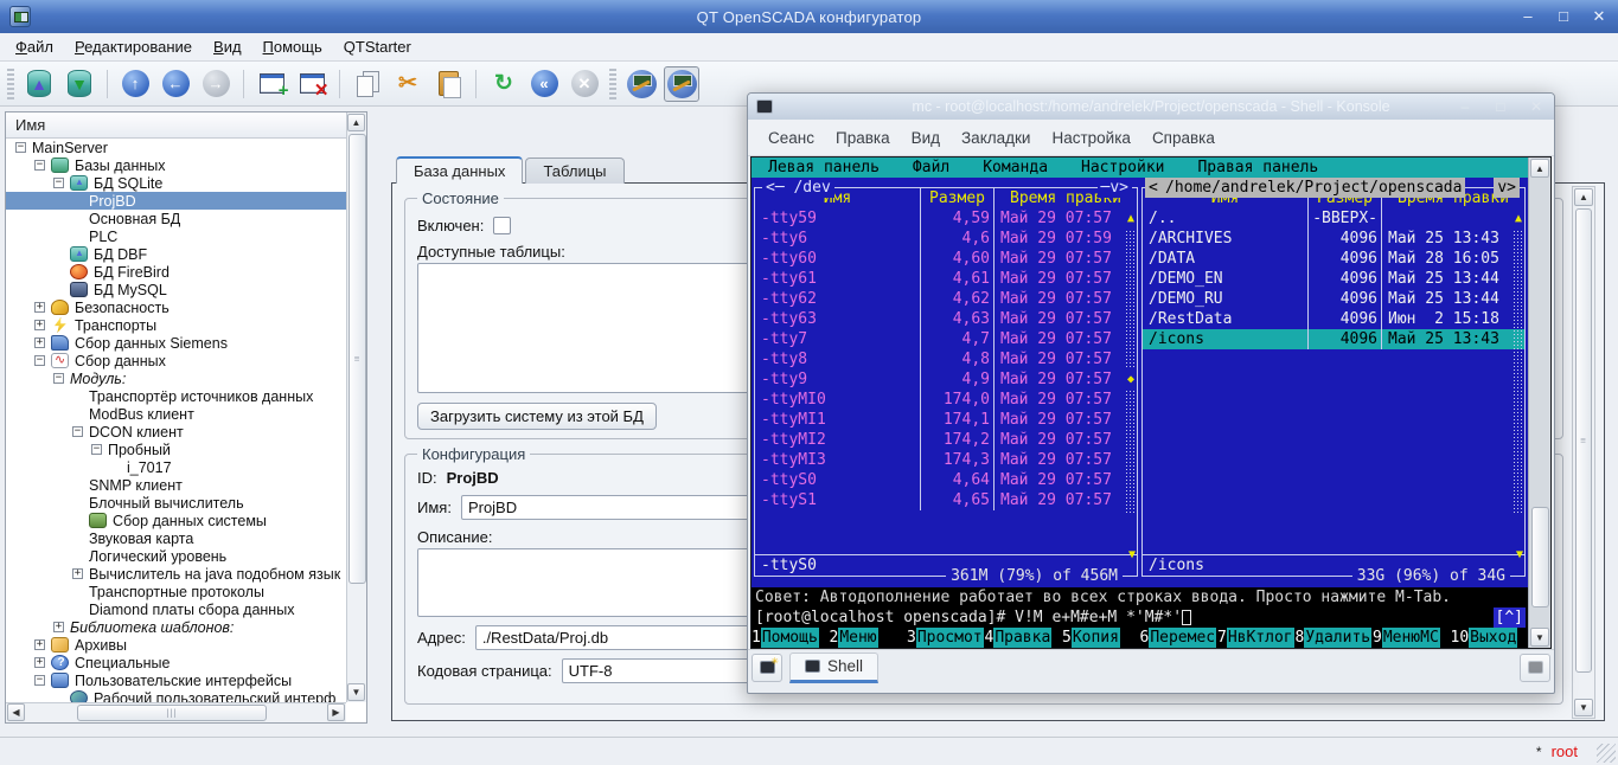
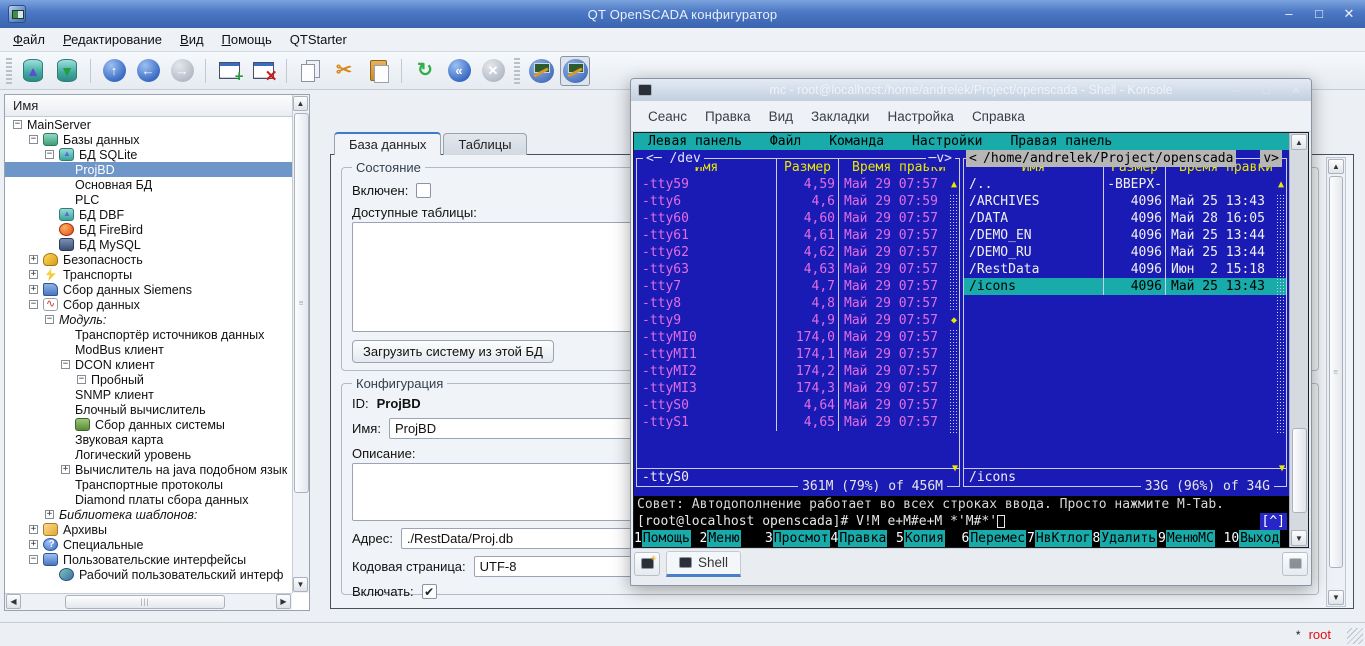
  QT OpenSCADA конфигуратор
  –
  □
  ✕
  Файл
  Редактирование
  Вид
  Помощь
  QTStarter
  ▲
  ▼
  ↑
  ←
  →
  +
  ✕
  ✂
  ↻
  «
  ✕
  Имя
  −
  MainServer
  −
  Базы данных
  −
  БД SQLite
  ProjBD
  Основная БД
  PLC
  БД DBF
  БД FireBird
  БД MySQL
  +
  Безопасность
  +
  Транспорты
  +
  Сбор данных Siemens
  −
  Сбор данных
  −
  Модуль:
  Транспортёр источников данных
  ModBus клиент
  −
  DCON клиент
  −
  Пробный
- i_7017
  SNMP клиент
  Блочный вычислитель
  Сбор данных системы
  Звуковая карта
  Логический уровень
  +
  Вычислитель на java подобном язык
  Транспортные протоколы
  Diamond платы сбора данных
  +
  Библиотека шаблонов:
  +
  Архивы
  +
  Специальные
  −
  Пользовательские интерфейсы
  Рабочий пользовательский интерф
  ▲
  ≡
  ▼
  ◀
  |||
  ▶
  База данных
  Таблицы
  Состояние
  Включен:
  Доступные таблицы:
  Загрузить систему из этой БД
  Конфигурация
  ID:
  ProjBD
  Имя:
  ProjBD
  Описание:
  Адрес:
  ./RestData/Proj.db
  Кодовая страница:
  UTF-8
+ Включать:
+ ✔
  ▲
  ≡
  ▼
  mc - root@localhost:/home/andrelek/Project/openscada - Shell - Konsole
  Сеанс
  Правка
  Вид
  Закладки
  Настройка
  Справка
  Левая панель
  Файл
  Команда
  Настройки
  Правая панель
  <─ /dev
  ─v>
  Имя
  Размер
  Время правки
  -tty59
  4,59
  Май 29 07:57
  -tty6
  4,6
  Май 29 07:59
  -tty60
  4,60
  Май 29 07:57
  -tty61
  4,61
  Май 29 07:57
  -tty62
  4,62
  Май 29 07:57
  -tty63
  4,63
  Май 29 07:57
  -tty7
  4,7
  Май 29 07:57
  -tty8
  4,8
  Май 29 07:57
  -tty9
  4,9
  Май 29 07:57
  -ttyMI0
  174,0
  Май 29 07:57
  -ttyMI1
  174,1
  Май 29 07:57
  -ttyMI2
  174,2
  Май 29 07:57
  -ttyMI3
  174,3
  Май 29 07:57
  -ttyS0
  4,64
  Май 29 07:57
  -ttyS1
  4,65
  Май 29 07:57
  ▼
  -ttyS0
  361M (79%) of 456M
  ▲
  ◆
  <
  /home/andrelek/Project/openscada
  v>
  Имя
  Размер
  Время правки
  /..
  -ВВЕРХ-
  /ARCHIVES
  4096
  Май 25 13:43
  /DATA
  4096
  Май 28 16:05
  /DEMO_EN
  4096
  Май 25 13:44
  /DEMO_RU
  4096
  Май 25 13:44
  /RestData
  4096
  Июн 2 15:18
  /icons
  4096
  Май 25 13:43
  ▼
  /icons
  33G (96%) of 34G
  ▲
  Совет: Автодополнение работает во всех строках ввода. Просто нажмите M-Tab.
  [root@localhost openscada]# V!M e+M#e+M *'M#*'
  [^]
  1
  Помощь
  2
  Меню
  3
  Просмот
  4
  Правка
  5
  Копия
  6
  Перемес
  7
  НвКтлог
  8
  Удалить
  9
  МенюМС
  10
  Выход
  ▲
  ▼
  ✳
  Shell
  *
  root
